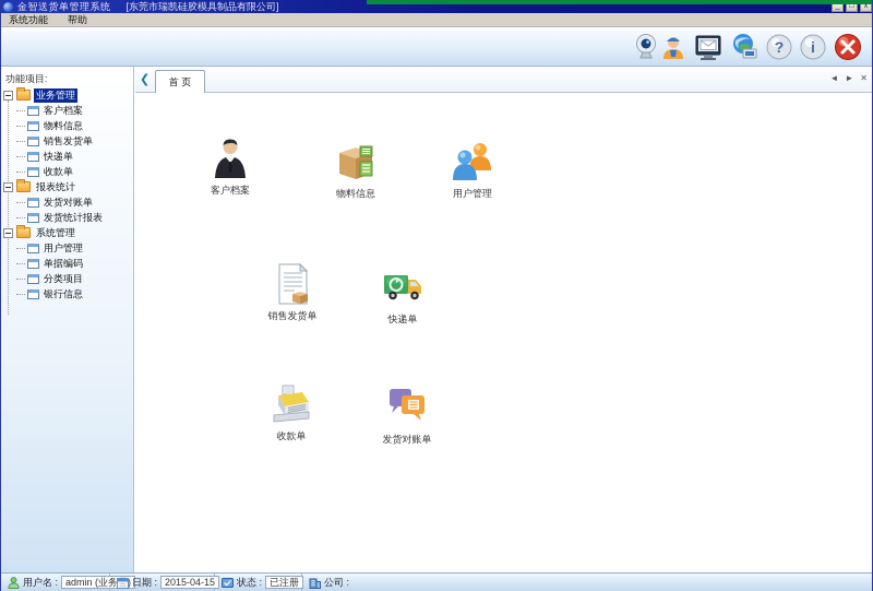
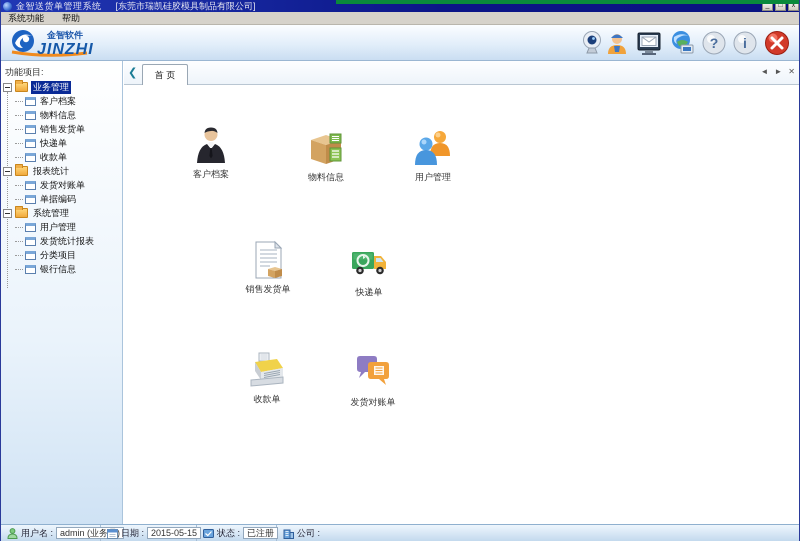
  金智送货单管理系统
  [东莞市瑞凯硅胶模具制品有限公司]
  系统功能
  帮助
+ 金智软件
+ JINZHI
  ?
  i
  功能项目:
  业务管理
  客户档案
  物料信息
  销售发货单
  快递单
  收款单
  报表统计
  发货对账单
- 发货统计报表
+ 单据编码
  系统管理
  用户管理
- 单据编码
+ 发货统计报表
  分类项目
  银行信息
  ❮
  首 页
  ◄
  ►
  ✕
  客户档案
  物料信息
  用户管理
  销售发货单
  快递单
  收款单
  发货对账单
  用户名 :
  admin (业务)
  日期 :
- 2015-04-15
+ 2015-05-15
  状态 :
  已注册
  公司 :
